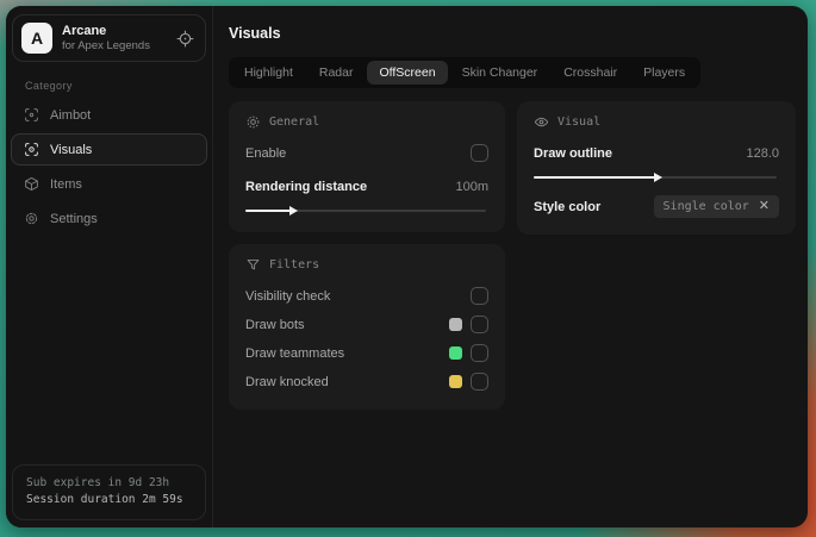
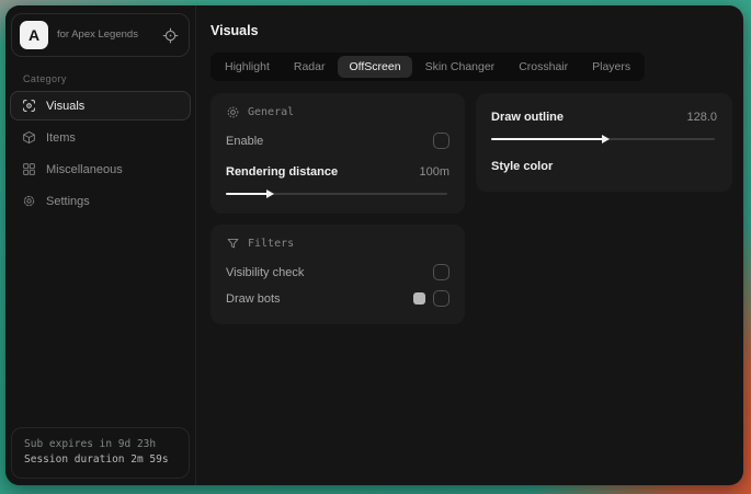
  A
- Arcane
  for Apex Legends
  Category
- Aimbot
  Visuals
  Items
+ Miscellaneous
  Settings
  Sub expires in 9d 23h
  Session duration 2m 59s
  Visuals
  Highlight
  Radar
  OffScreen
  Skin Changer
  Crosshair
  Players
  General
  Enable
  Rendering distance
  100m
  Filters
  Visibility check
  Draw bots
- Draw teammates
- Draw knocked
- Visual
  Draw outline
  128.0
  Style color
- Single color
- ✕
